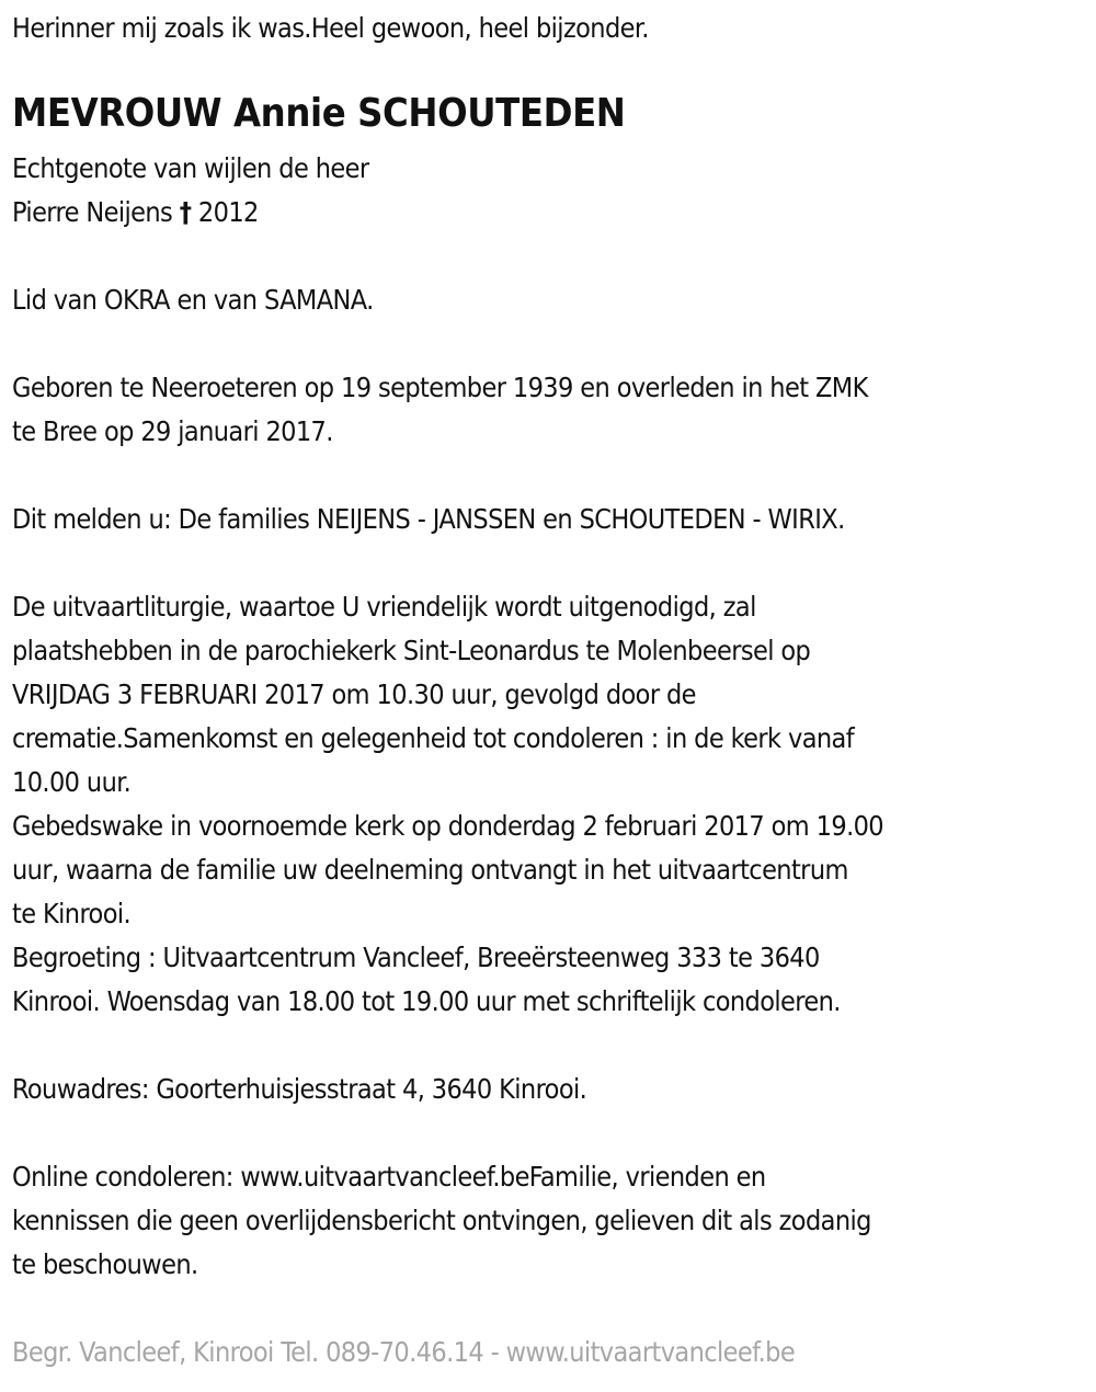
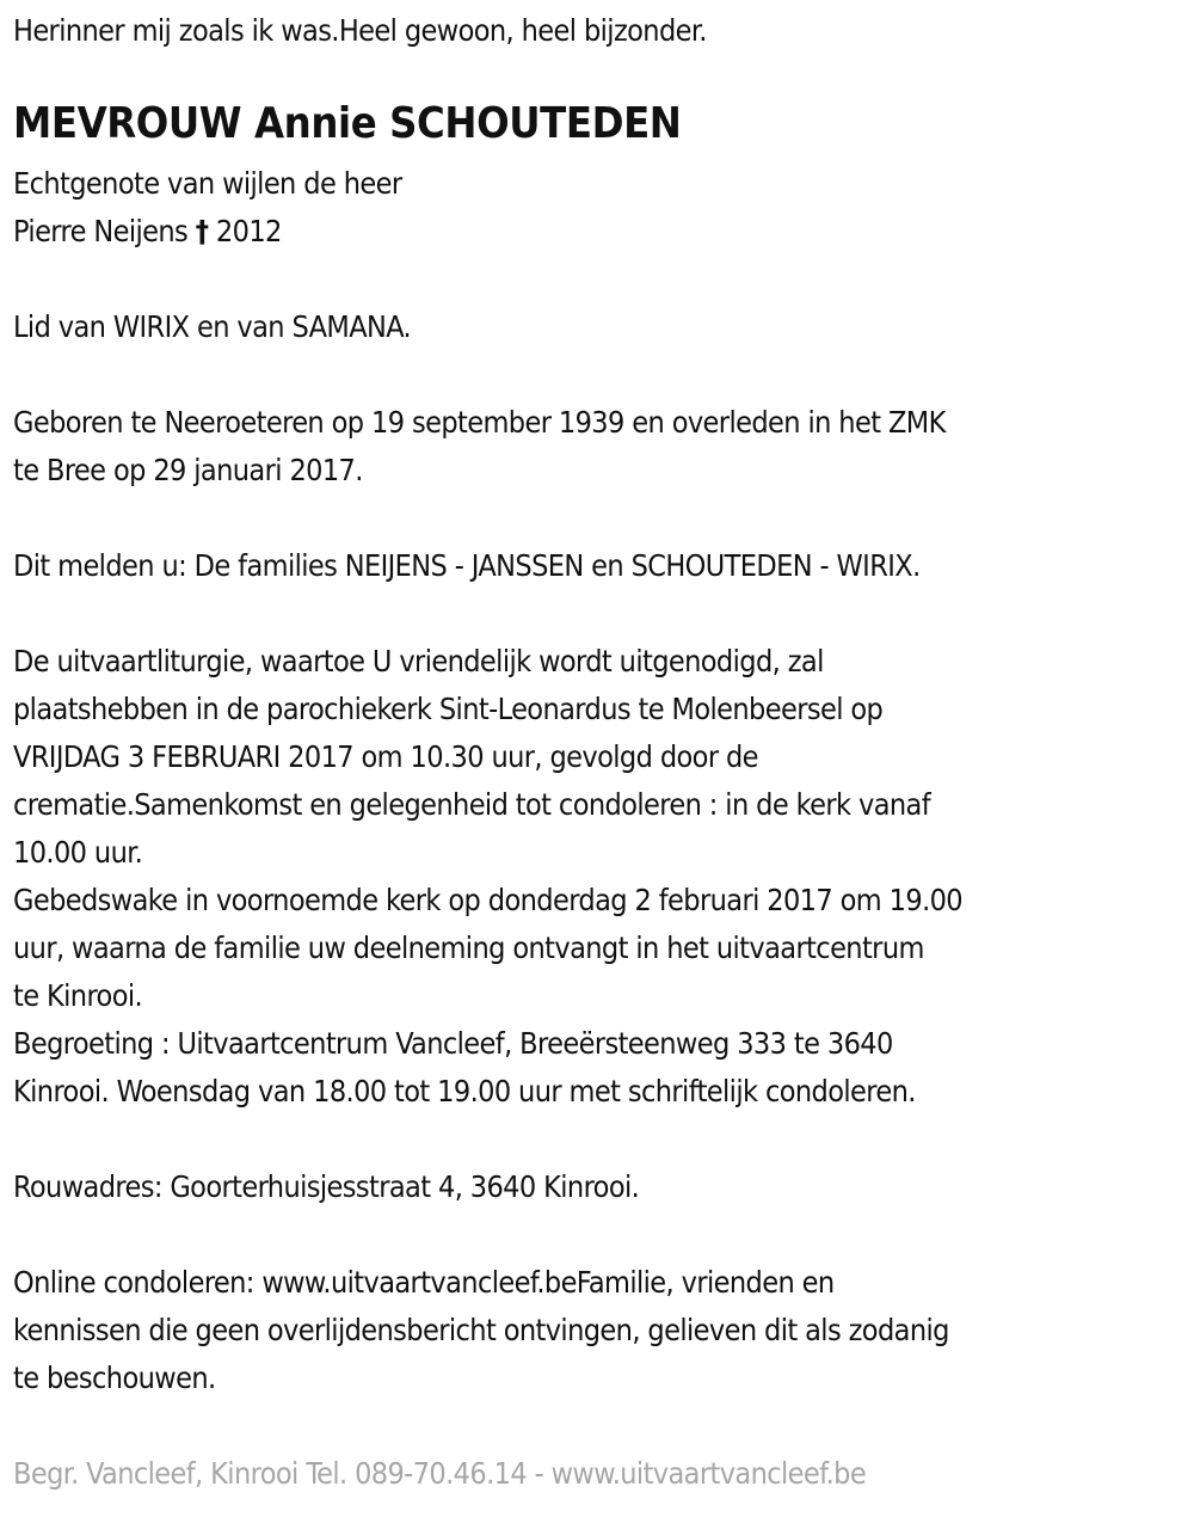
  Herinner mij zoals ik was.Heel gewoon, heel bijzonder.
  MEVROUW Annie SCHOUTEDEN
  Echtgenote van wijlen de heer
  Pierre Neijens † 2012
- Lid van OKRA en van SAMANA.
+ Lid van WIRIX en van SAMANA.
  Geboren te Neeroeteren op 19 september 1939 en overleden in het ZMK
  te Bree op 29 januari 2017.
  Dit melden u: De families NEIJENS - JANSSEN en SCHOUTEDEN - WIRIX.
  De uitvaartliturgie, waartoe U vriendelijk wordt uitgenodigd, zal
  plaatshebben in de parochiekerk Sint-Leonardus te Molenbeersel op
  VRIJDAG 3 FEBRUARI 2017 om 10.30 uur, gevolgd door de
  crematie.Samenkomst en gelegenheid tot condoleren : in de kerk vanaf
  10.00 uur.
  Gebedswake in voornoemde kerk op donderdag 2 februari 2017 om 19.00
  uur, waarna de familie uw deelneming ontvangt in het uitvaartcentrum
  te Kinrooi.
  Begroeting : Uitvaartcentrum Vancleef, Breeërsteenweg 333 te 3640
  Kinrooi. Woensdag van 18.00 tot 19.00 uur met schriftelijk condoleren.
  Rouwadres: Goorterhuisjesstraat 4, 3640 Kinrooi.
  Online condoleren: www.uitvaartvancleef.beFamilie, vrienden en
  kennissen die geen overlijdensbericht ontvingen, gelieven dit als zodanig
  te beschouwen.
  Begr. Vancleef, Kinrooi Tel. 089-70.46.14 - www.uitvaartvancleef.be
